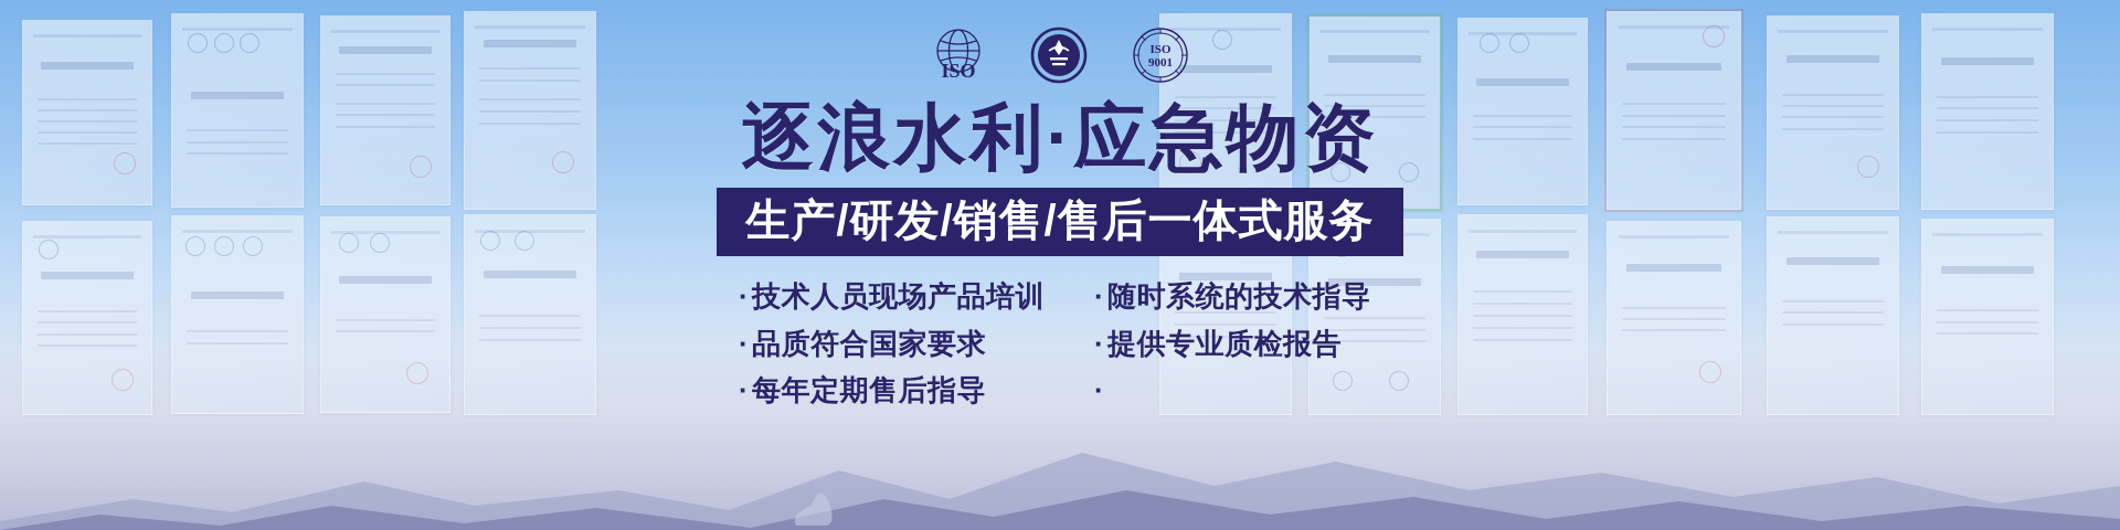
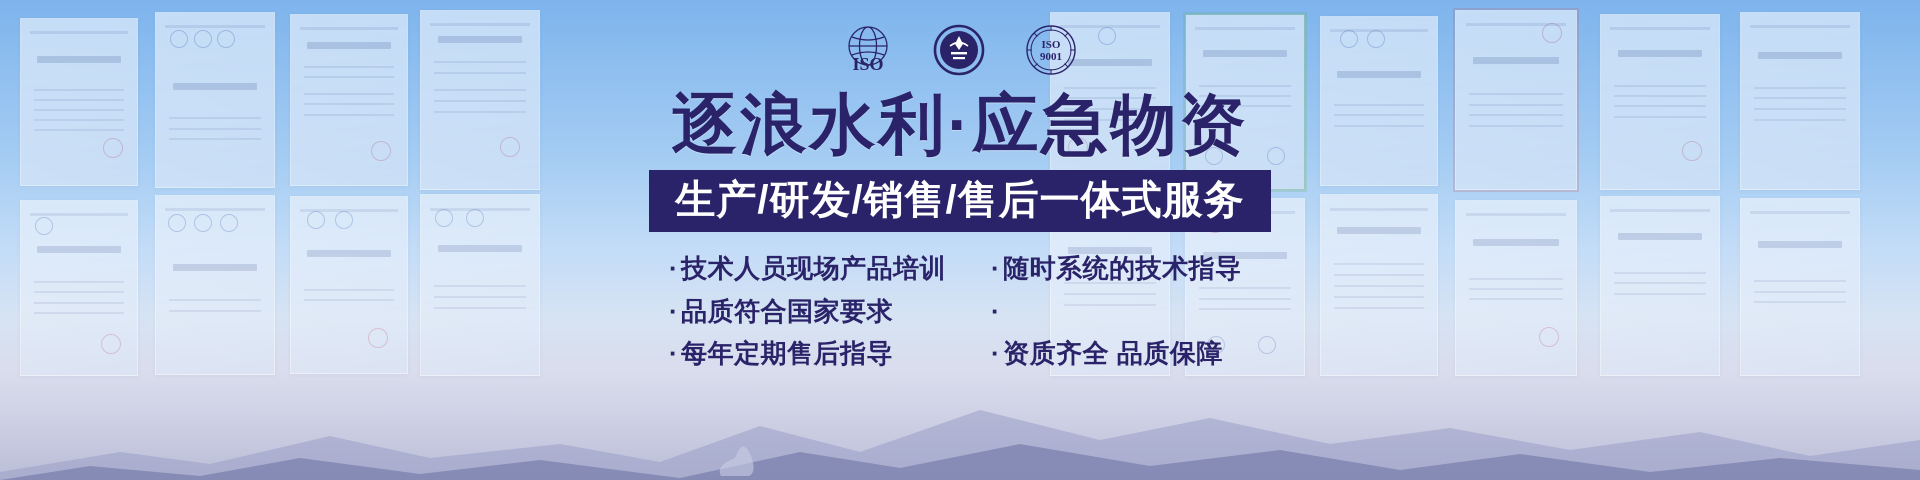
  ISO
  ISO
  9001
  逐浪水利·应急物资
  生产/研发/销售/售后一体式服务
  ·
  技术人员现场产品培训
  ·
  随时系统的技术指导
  ·
  品质符合国家要求
  ·
- 提供专业质检报告
  ·
  每年定期售后指导
  ·
+ 资质齐全 品质保障
